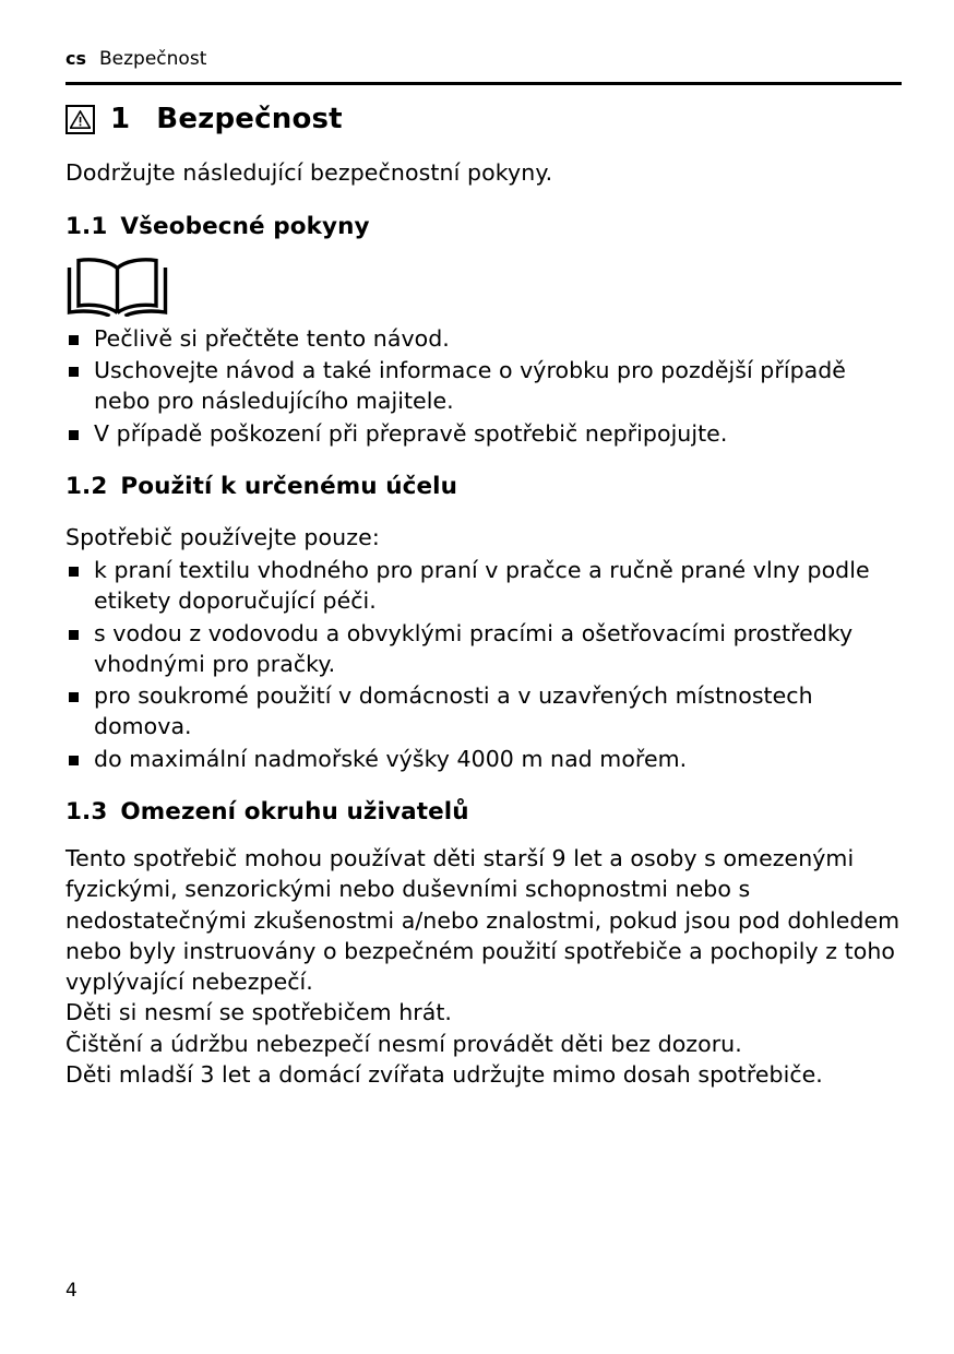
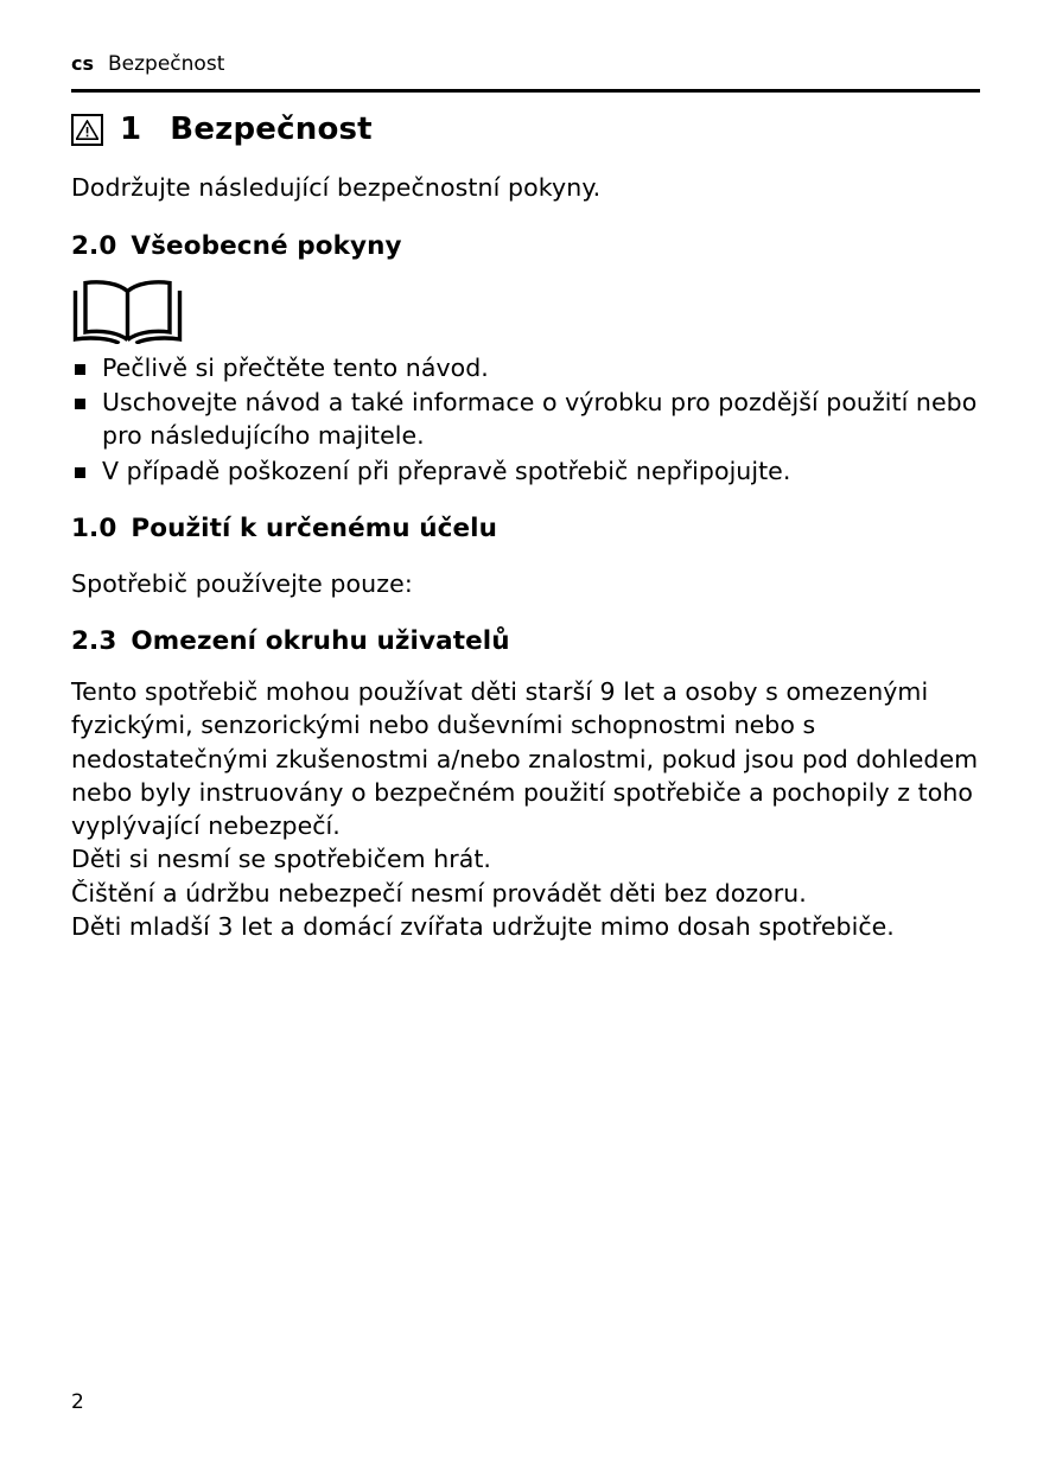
  cs
  Bezpečnost
  1
  Bezpečnost
  Dodržujte následující bezpečnostní pokyny.
- 1.1 Všeobecné pokyny
+ 2.0 Všeobecné pokyny
  Pečlivě si přečtěte tento návod.
- Uschovejte návod a také informace o výrobku pro pozdější případě nebo pro následujícího majitele.
+ Uschovejte návod a také informace o výrobku pro pozdější použití nebo pro následujícího majitele.
  V případě poškození při přepravě spotřebič nepřipojujte.
- 1.2 Použití k určenému účelu
+ 1.0 Použití k určenému účelu
  Spotřebič používejte pouze:
- k praní textilu vhodného pro praní v pračce a ručně prané vlny podle etikety doporučující péči.
- s vodou z vodovodu a obvyklými pracími a ošetřovacími prostředky vhodnými pro pračky.
- pro soukromé použití v domácnosti a v uzavřených místnostech domova.
- do maximální nadmořské výšky 4000 m nad mořem.
- 1.3 Omezení okruhu uživatelů
+ 2.3 Omezení okruhu uživatelů
  Tento spotřebič mohou používat děti starší 9 let a osoby s omezenými fyzickými, senzorickými nebo duševními schopnostmi nebo s nedostatečnými zkušenostmi a/nebo znalostmi, pokud jsou pod dohledem nebo byly instruovány o bezpečném použití spotřebiče a pochopily z toho vyplývající nebezpečí.
  Děti si nesmí se spotřebičem hrát.
  Čištění a údržbu nebezpečí nesmí provádět děti bez dozoru.
  Děti mladší 3 let a domácí zvířata udržujte mimo dosah spotřebiče.
- 4
+ 2
